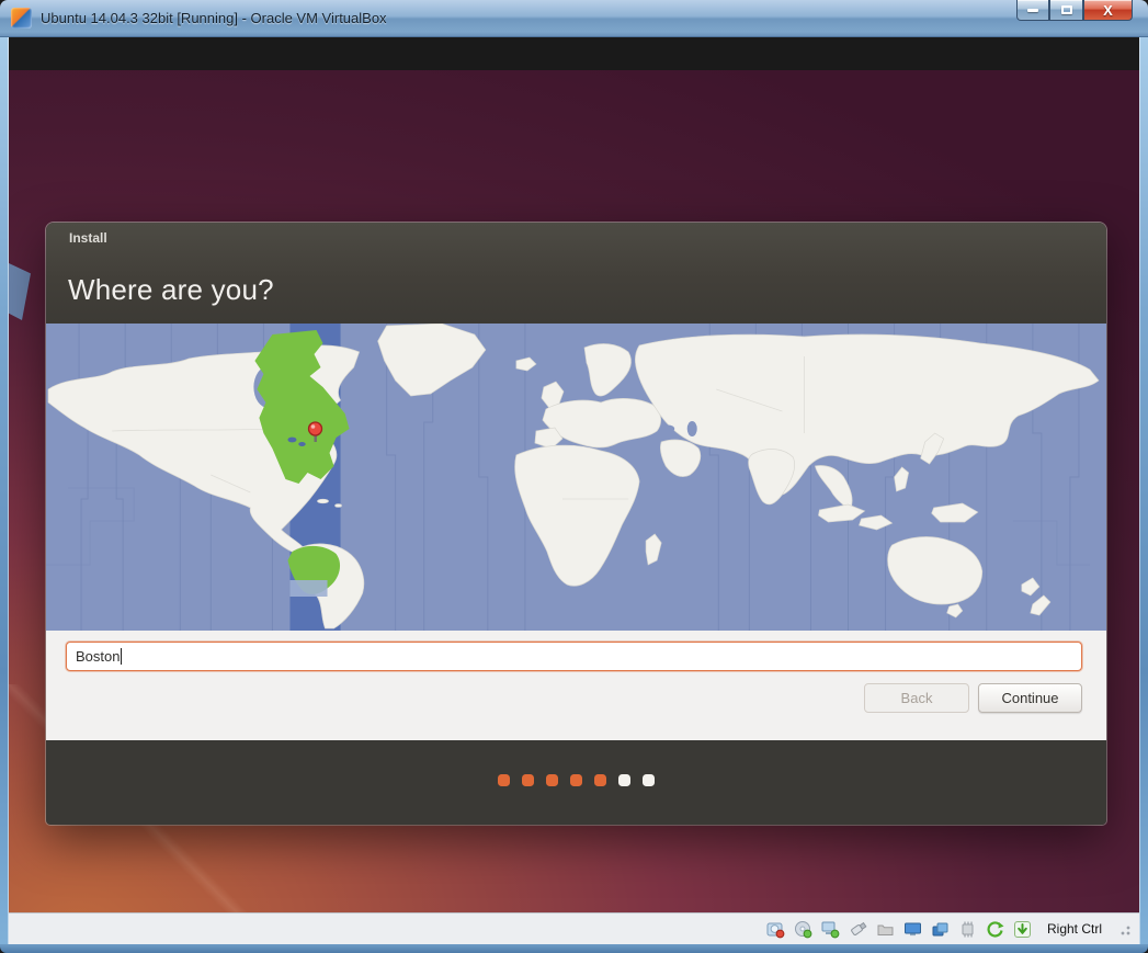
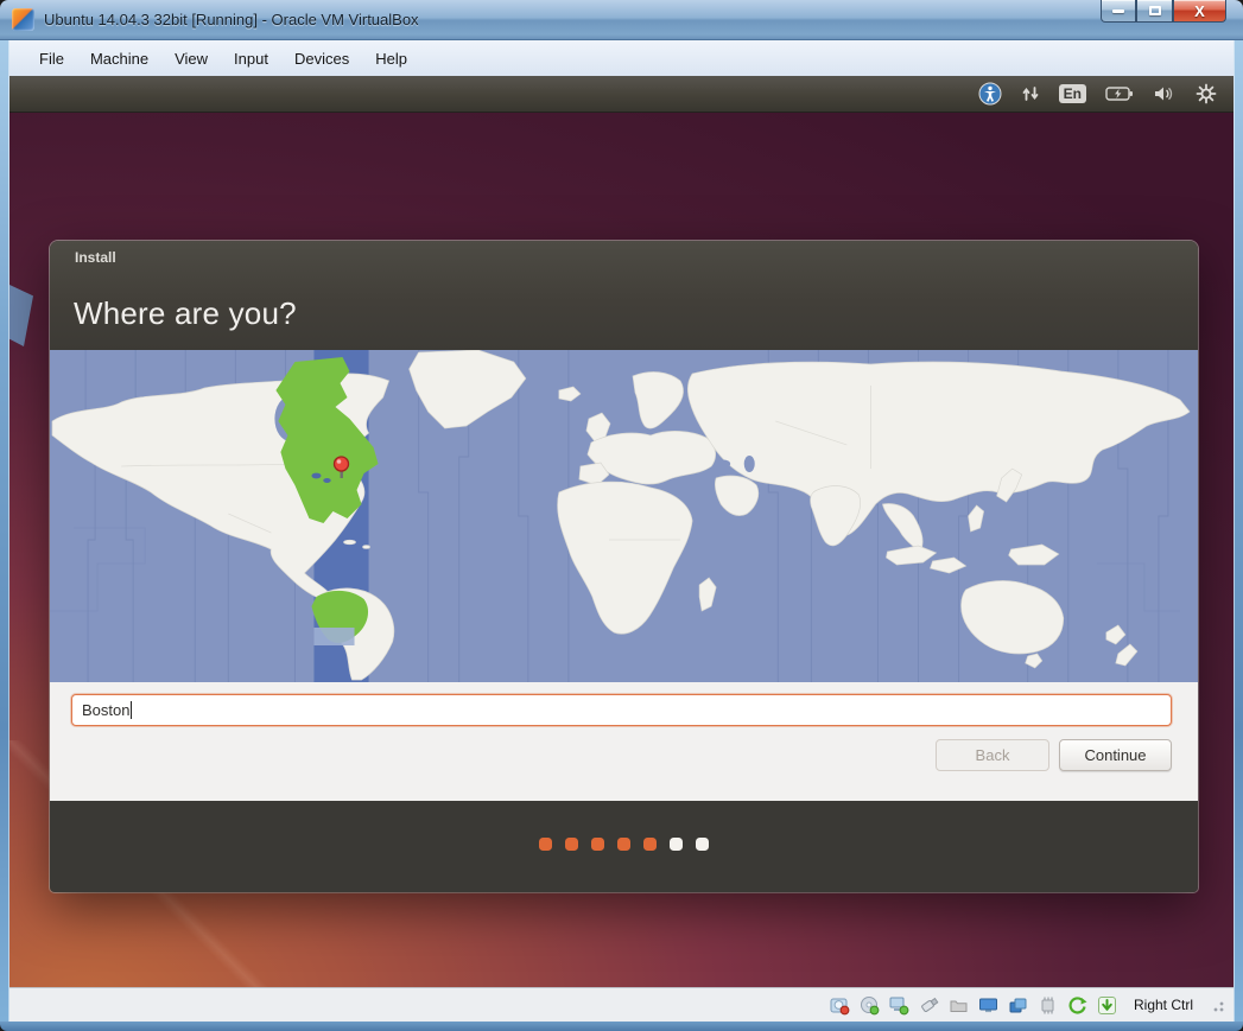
  Ubuntu 14.04.3 32bit [Running] - Oracle VM VirtualBox
  X
+ File
+ Machine
+ View
+ Input
+ Devices
+ Help
+ En
  Install
  Where are you?
  Boston
  Back
  Continue
  Right Ctrl
